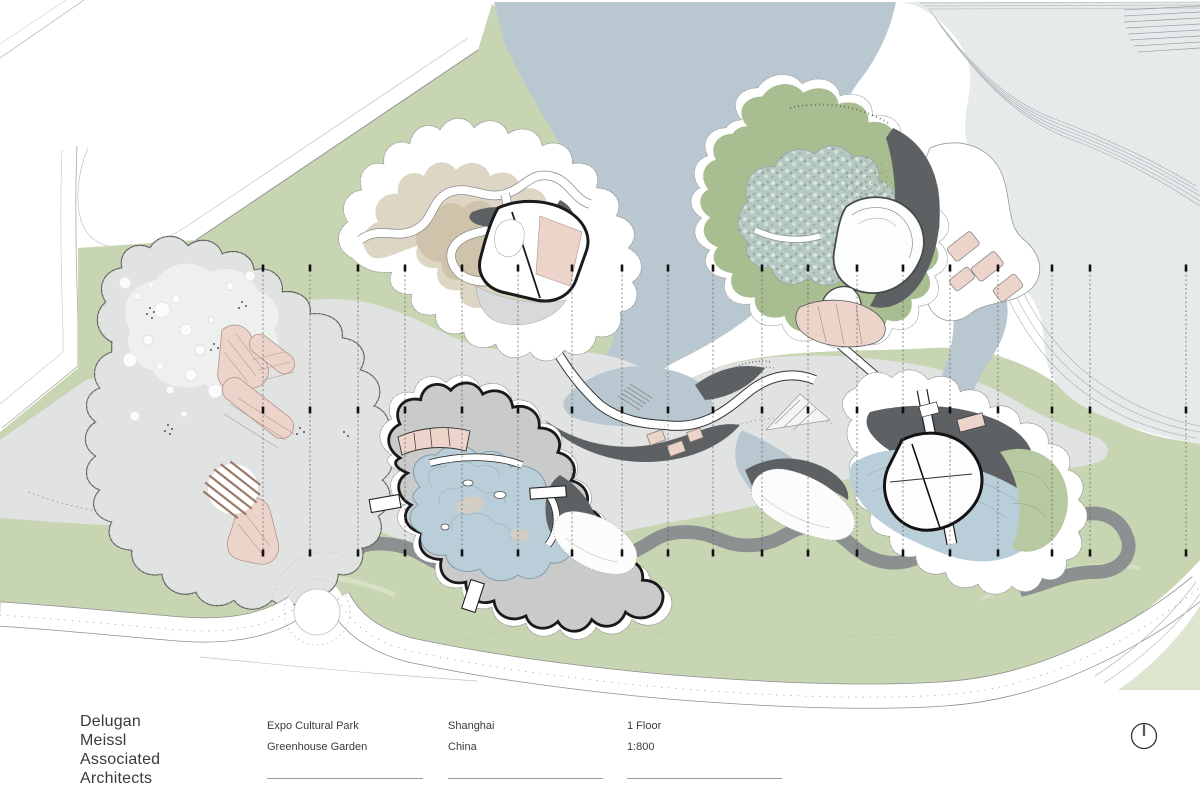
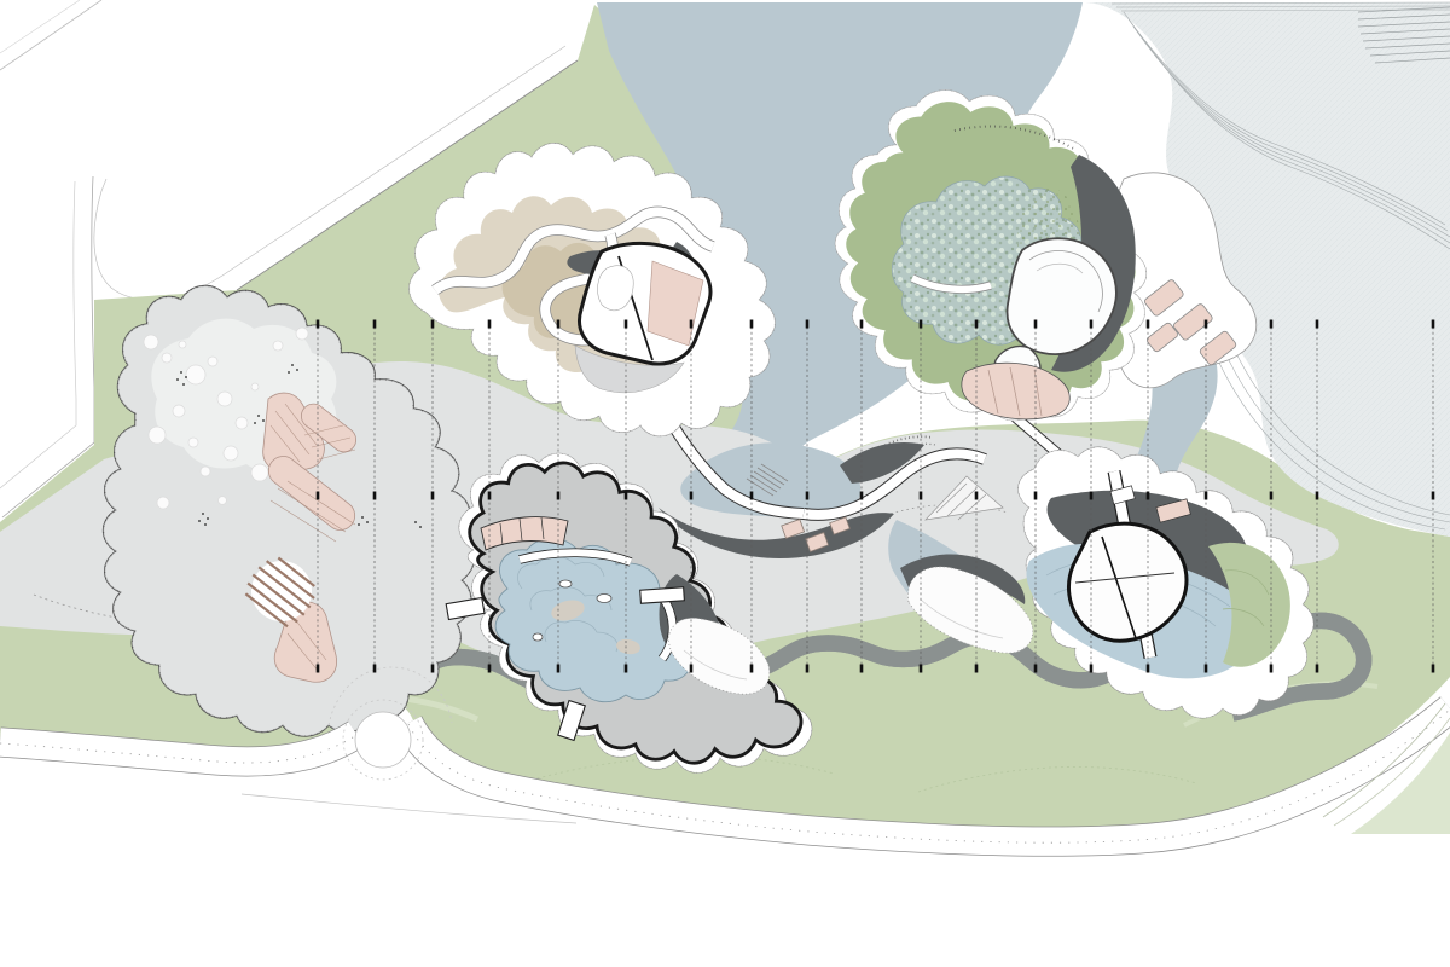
- Delugan
- Meissl
- Associated
- Architects
- Expo Cultural Park
- Greenhouse Garden
- Shanghai
- China
- 1 Floor
- 1:800
